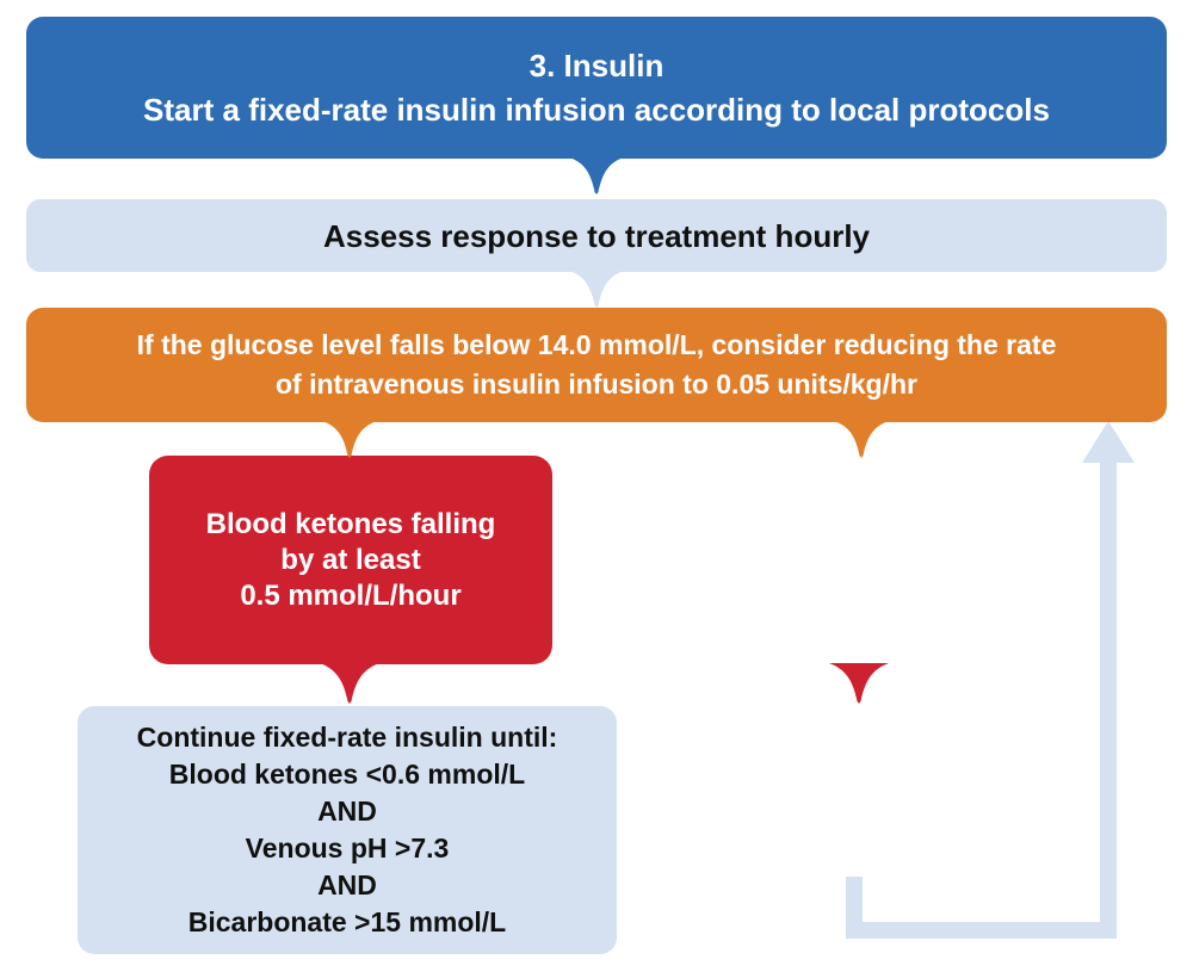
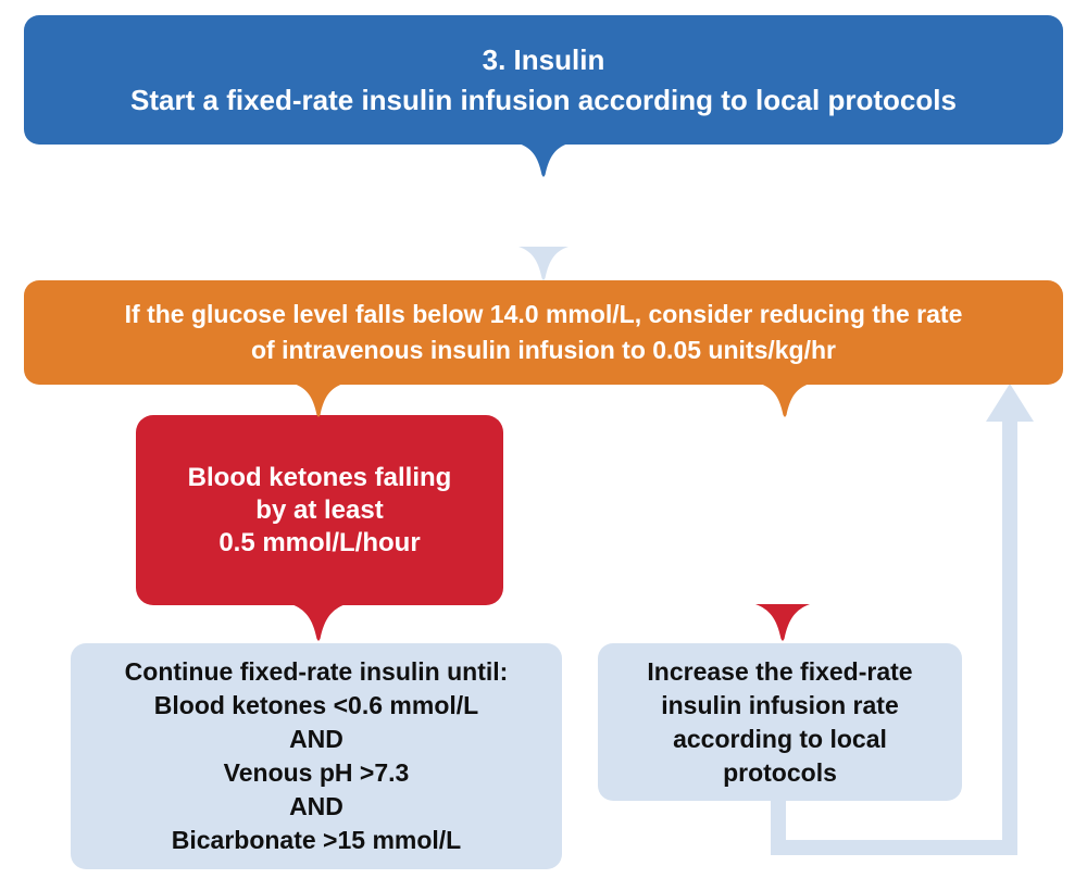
  3. Insulin
  Start a fixed-rate insulin infusion according to local protocols
- Assess response to treatment hourly
  If the glucose level falls below 14.0 mmol/L, consider reducing the rate
  of intravenous insulin infusion to 0.05 units/kg/hr
  Blood ketones falling
  by at least
  0.5 mmol/L/hour
  Continue fixed-rate insulin until:
  Blood ketones <0.6 mmol/L
  AND
  Venous pH >7.3
  AND
  Bicarbonate >15 mmol/L
+ Increase the fixed-rate
+ insulin infusion rate
+ according to local
+ protocols
